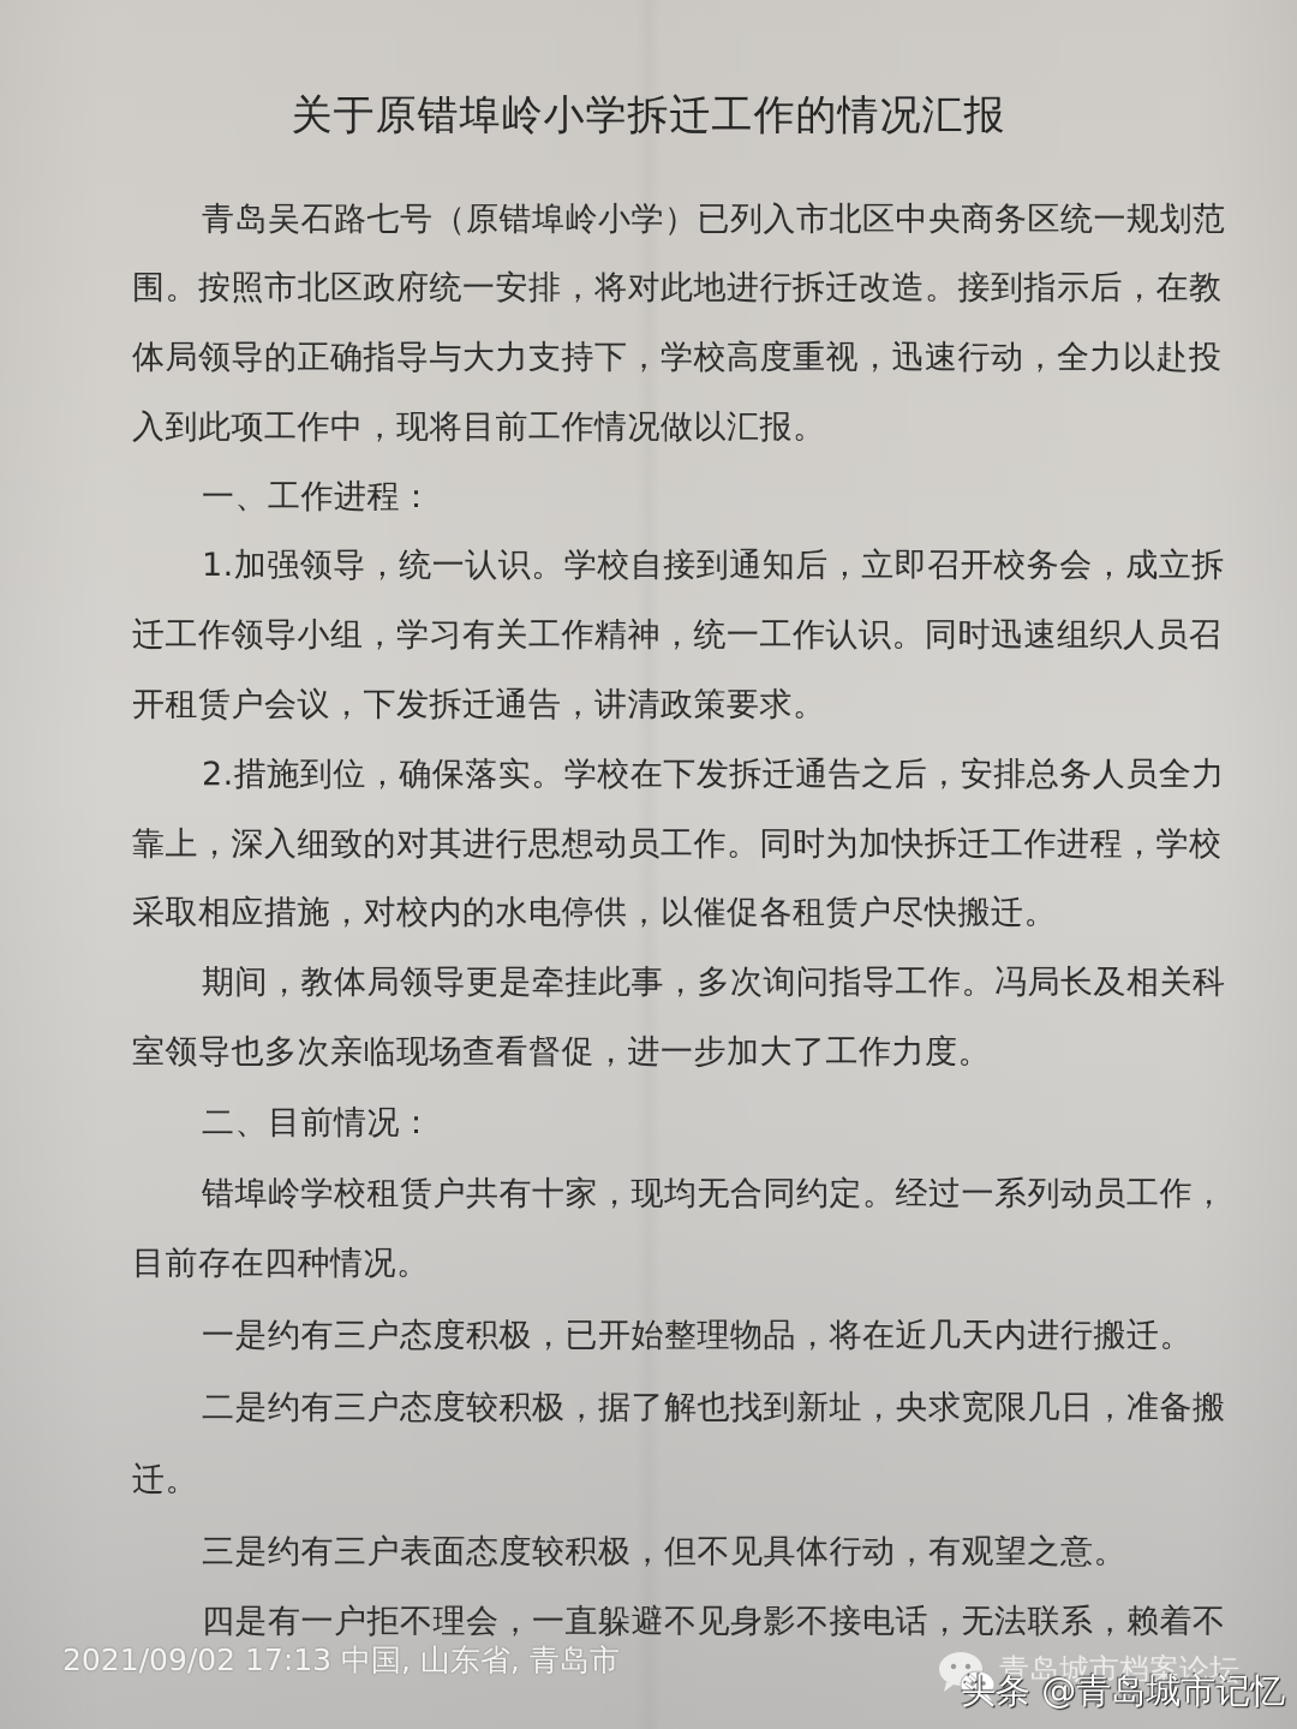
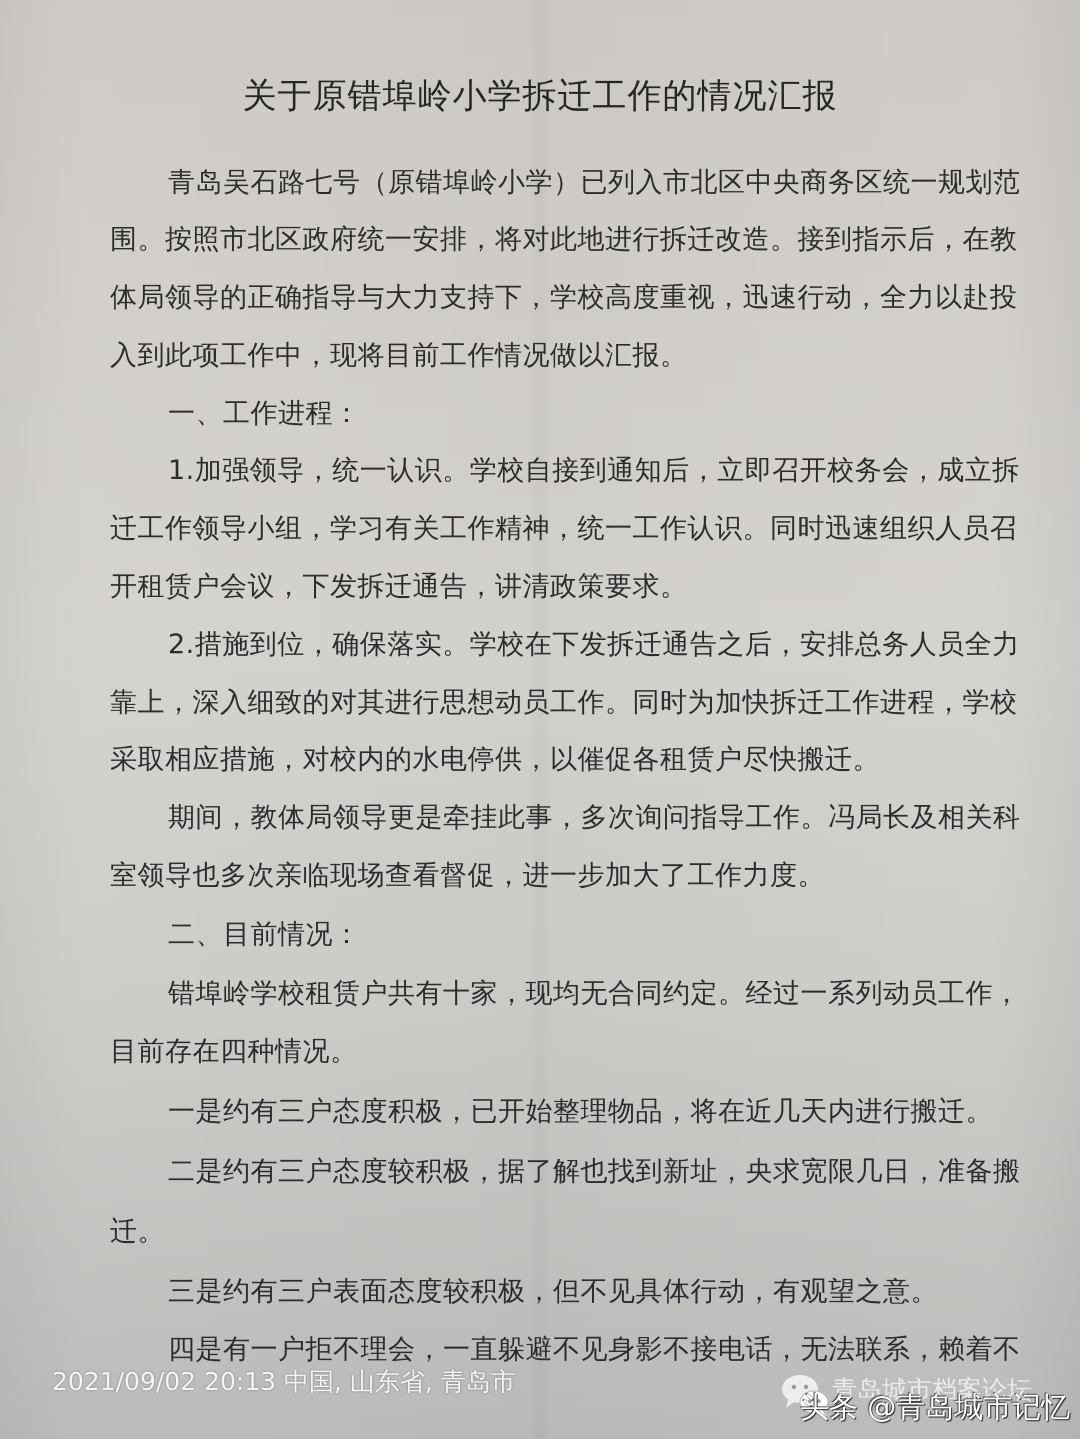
  关于原错埠岭小学拆迁工作的情况汇报
  青岛吴石路七号（原错埠岭小学）已列入市北区中央商务区统一规划范
  围。按照市北区政府统一安排，将对此地进行拆迁改造。接到指示后，在教
  体局领导的正确指导与大力支持下，学校高度重视，迅速行动，全力以赴投
  入到此项工作中，现将目前工作情况做以汇报。
  一、工作进程：
  1.加强领导，统一认识。学校自接到通知后，立即召开校务会，成立拆
  迁工作领导小组，学习有关工作精神，统一工作认识。同时迅速组织人员召
  开租赁户会议，下发拆迁通告，讲清政策要求。
  2.措施到位，确保落实。学校在下发拆迁通告之后，安排总务人员全力
  靠上，深入细致的对其进行思想动员工作。同时为加快拆迁工作进程，学校
  采取相应措施，对校内的水电停供，以催促各租赁户尽快搬迁。
  期间，教体局领导更是牵挂此事，多次询问指导工作。冯局长及相关科
  室领导也多次亲临现场查看督促，进一步加大了工作力度。
  二、目前情况：
  错埠岭学校租赁户共有十家，现均无合同约定。经过一系列动员工作，
  目前存在四种情况。
  一是约有三户态度积极，已开始整理物品，将在近几天内进行搬迁。
  二是约有三户态度较积极，据了解也找到新址，央求宽限几日，准备搬
  迁。
  三是约有三户表面态度较积极，但不见具体行动，有观望之意。
  四是有一户拒不理会，一直躲避不见身影不接电话，无法联系，赖着不
- 2021/09/02 17:13 中国, 山东省, 青岛市
+ 2021/09/02 20:13 中国, 山东省, 青岛市
  青岛城市档案论坛
  头条 @青岛城市记忆
